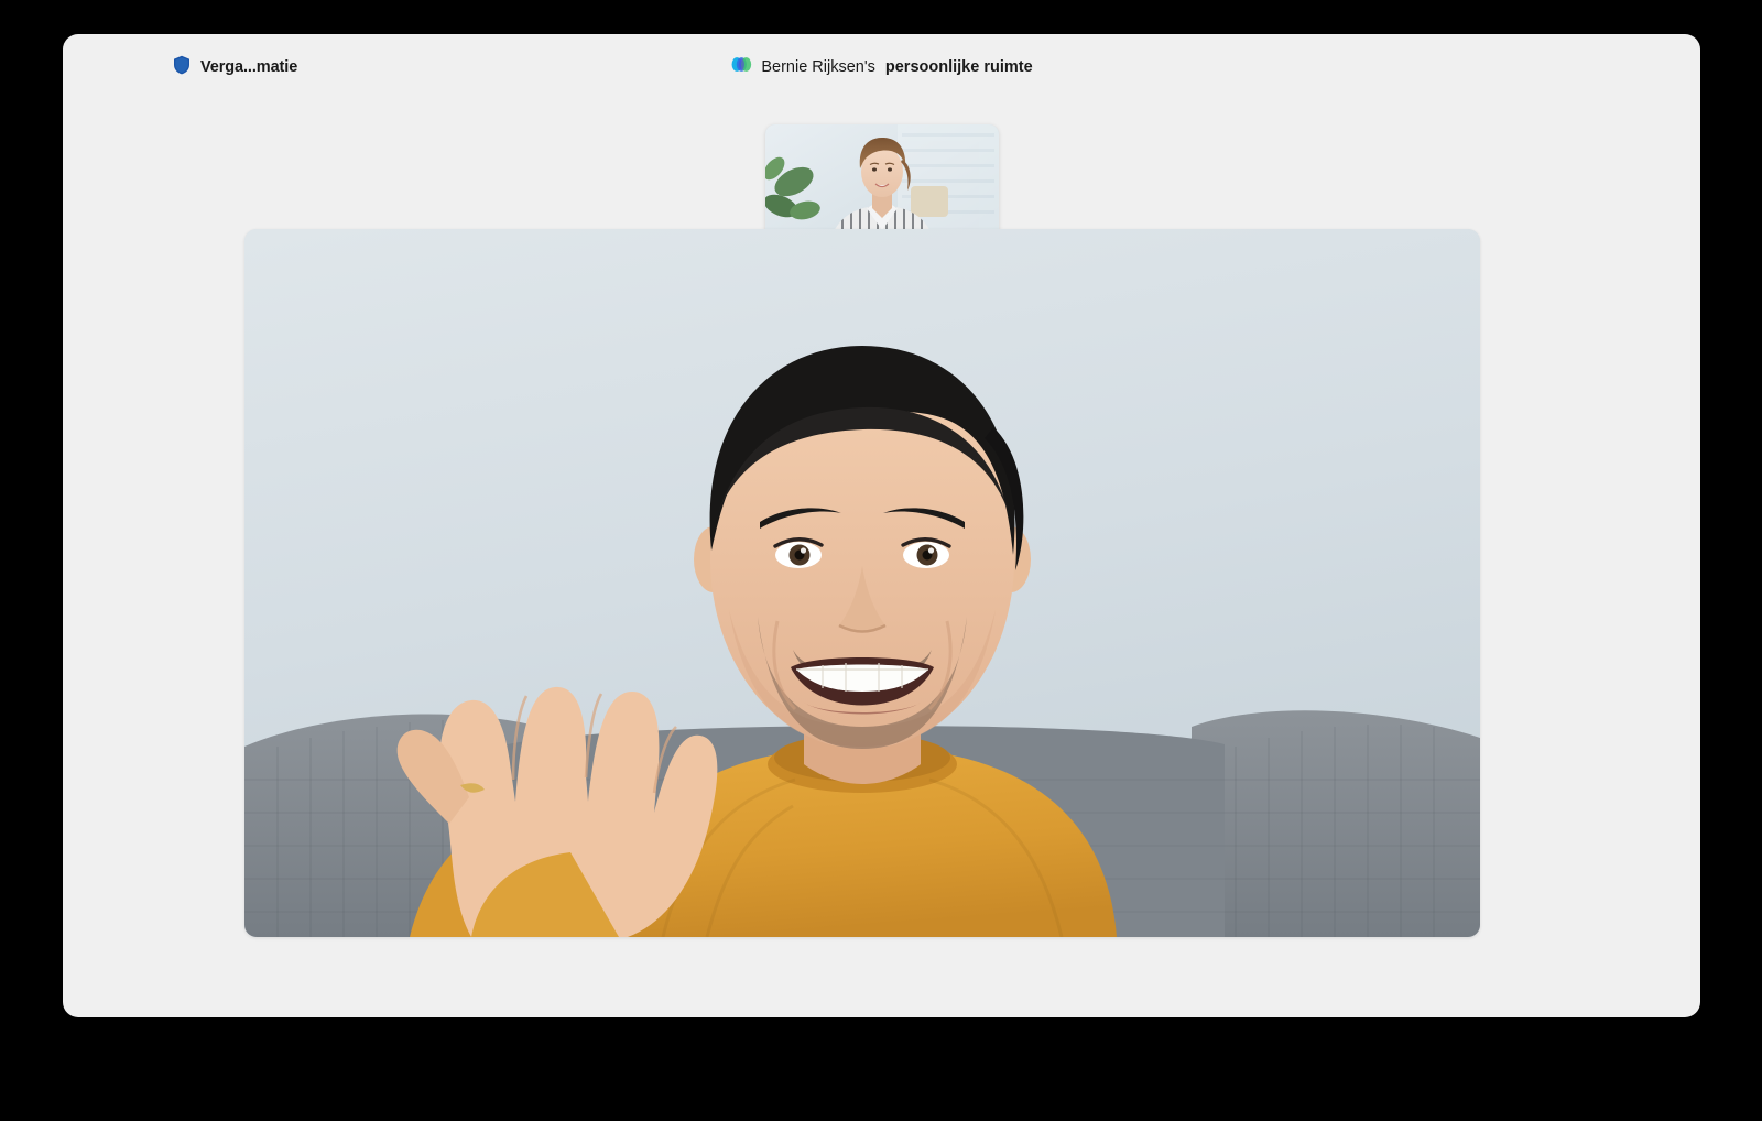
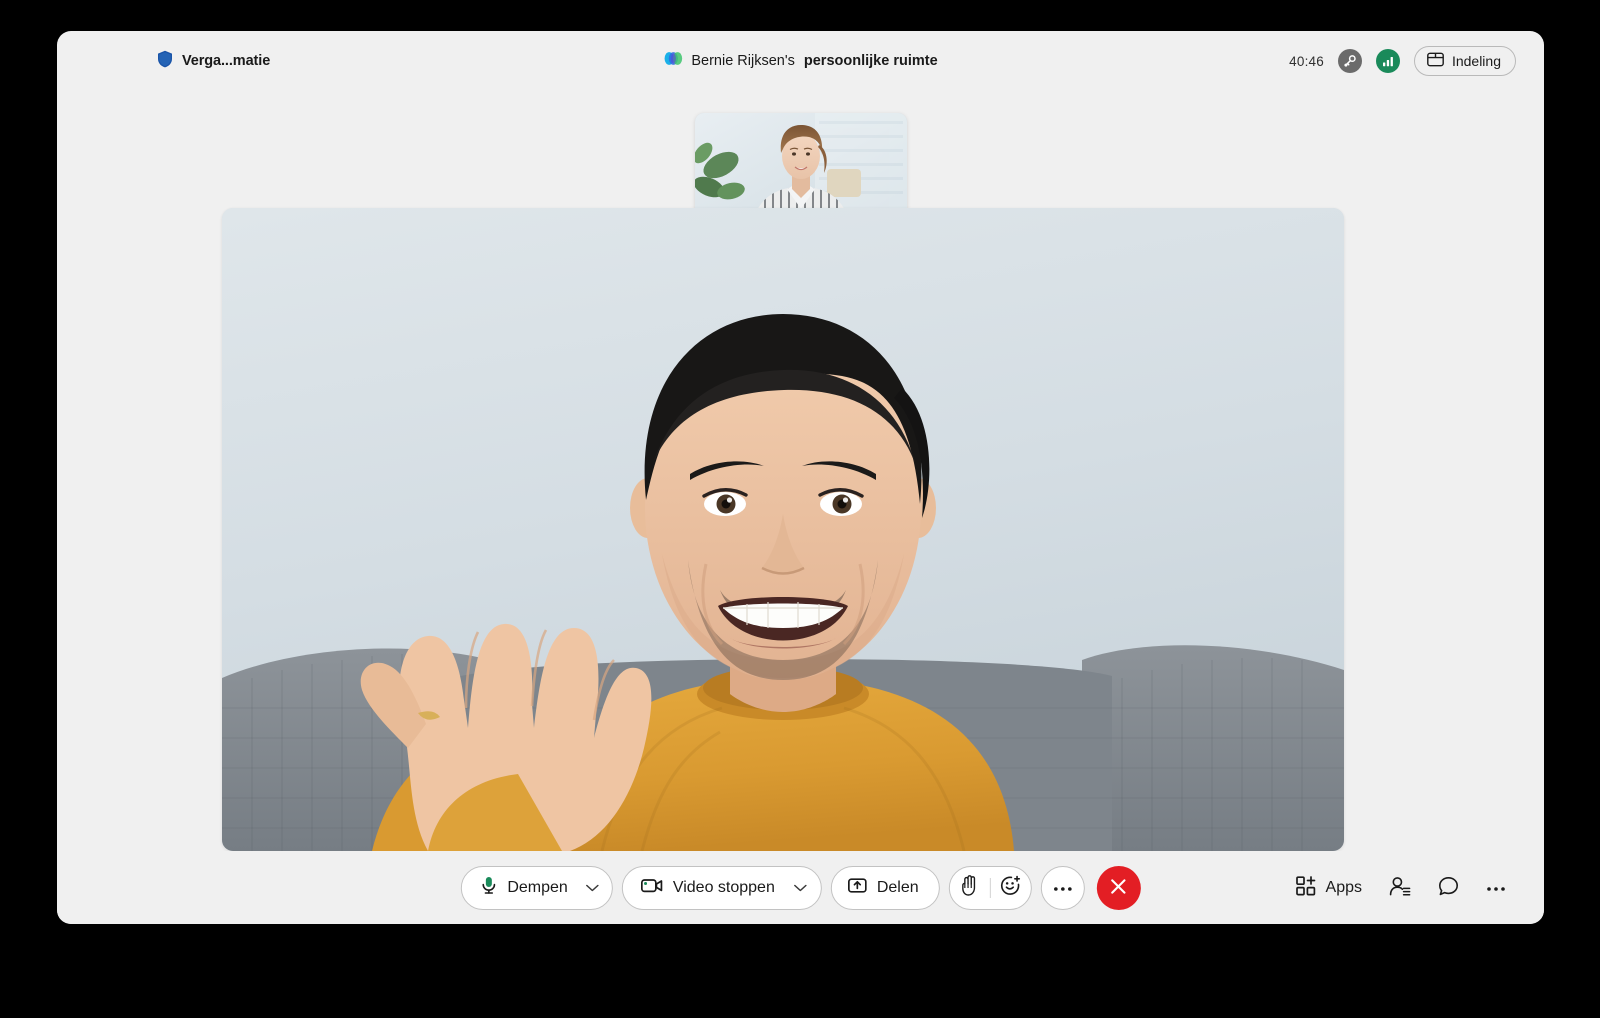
  Verga...matie
  Bernie Rijksen's
  persoonlijke ruimte
+ 40:46
+ Indeling
+ Dempen
+ Video stoppen
+ Delen
+ Apps
